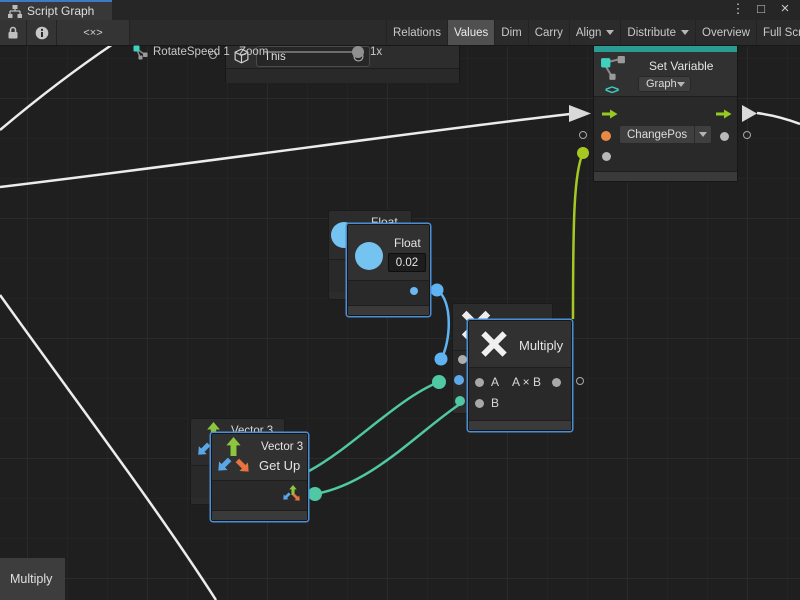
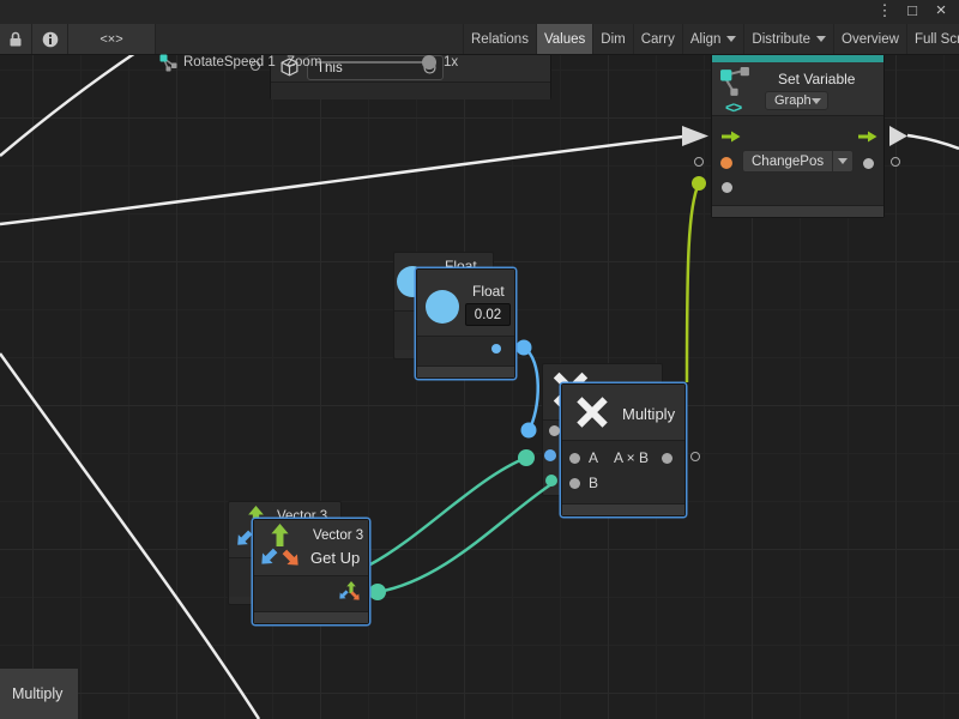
  Float
  Vector 3
  This
  <>
  Set Variable
  Graph
  ChangePos
  Float
  0.02
  Multiply
  A
  A × B
  B
  Vector 3
  Get Up
  Multiply
- Script Graph
  ⋮
  □
  ×
  <×>
  RotateSpeed 1
  Zoom
  1x
  Relations
  Values
  Dim
  Carry
  Align
  Distribute
  Overview
